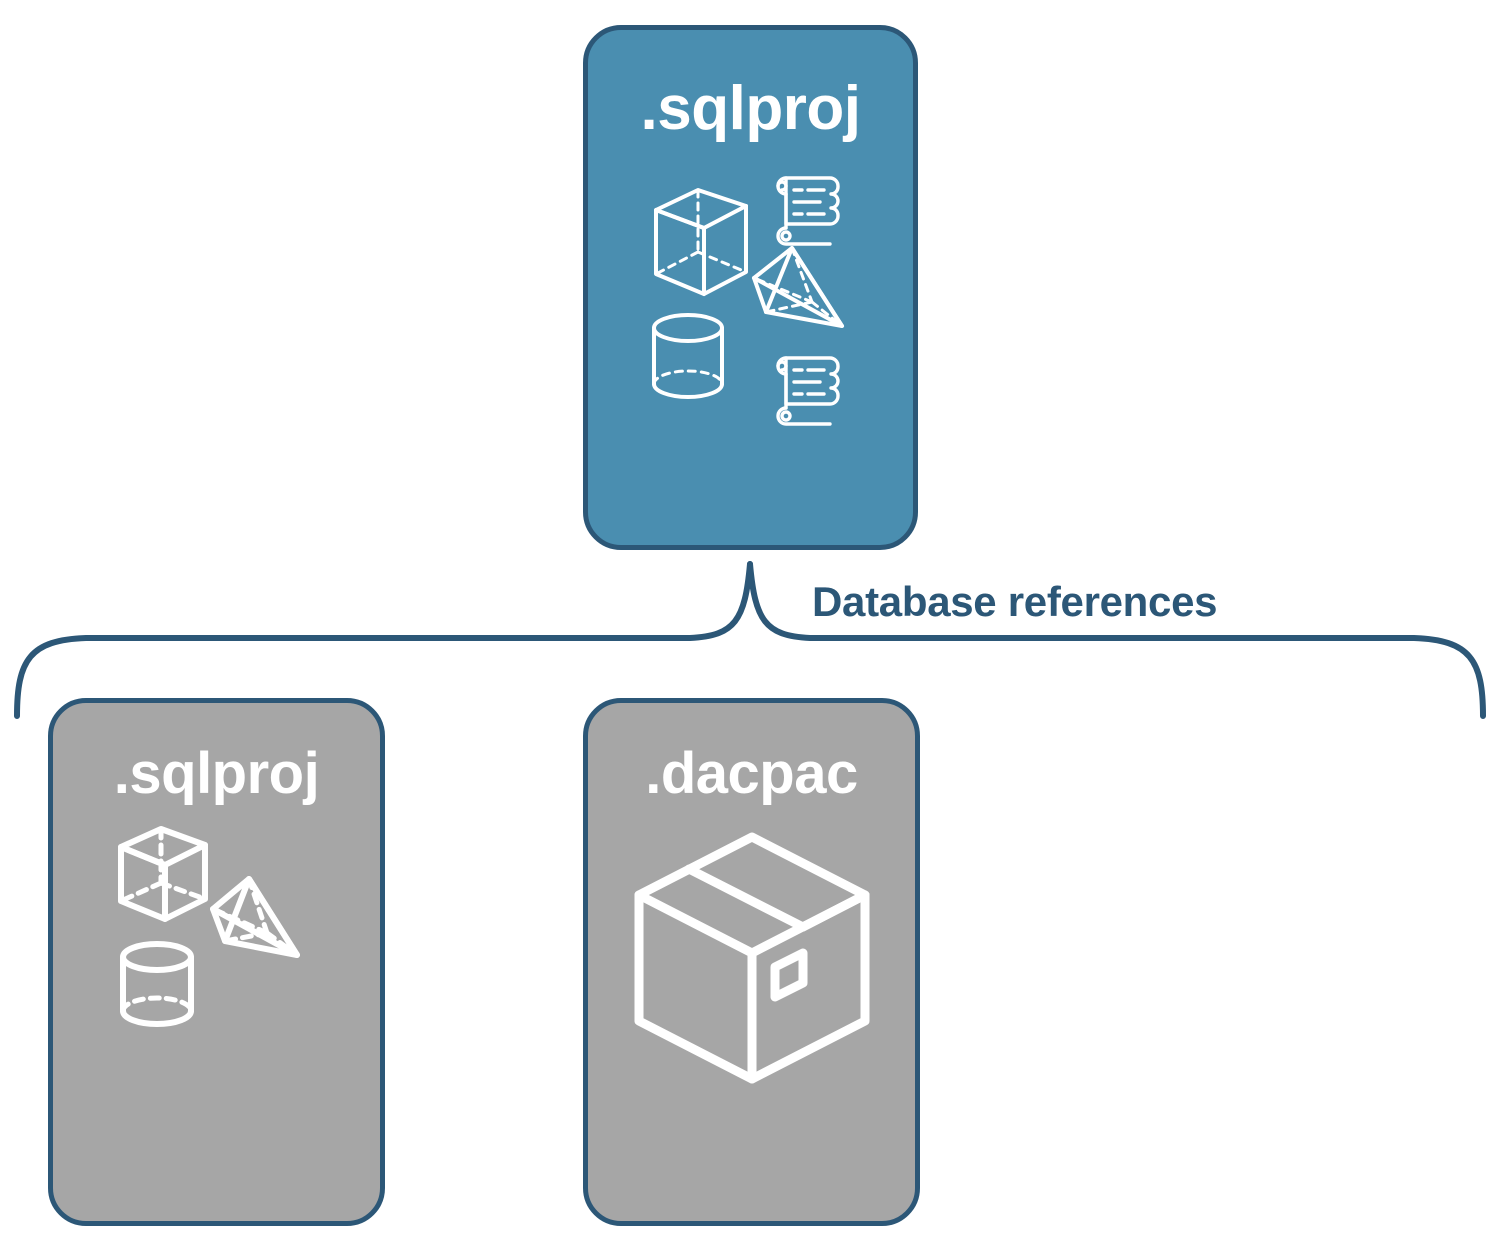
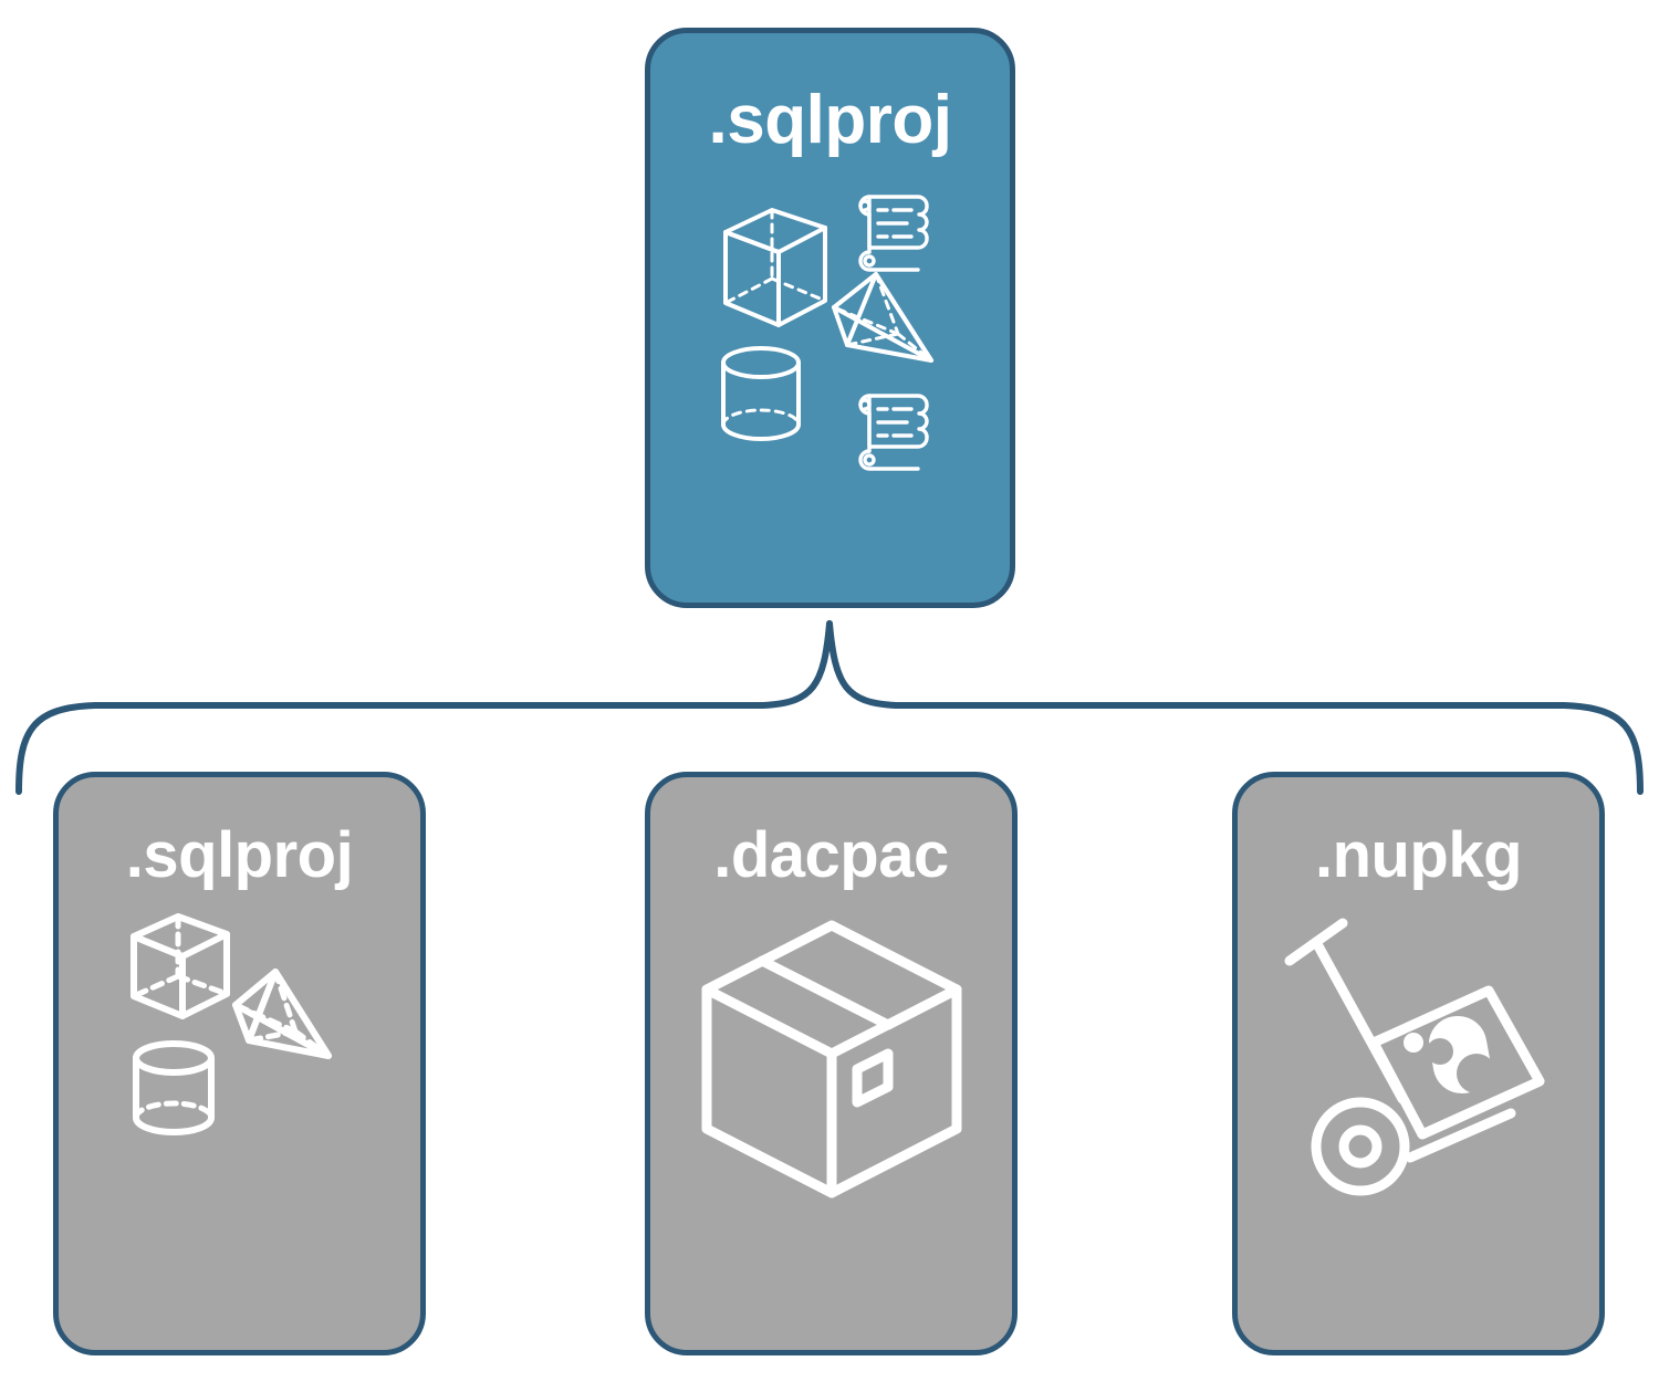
  .sqlproj
- Database references
  .sqlproj
  .dacpac
+ .nupkg
